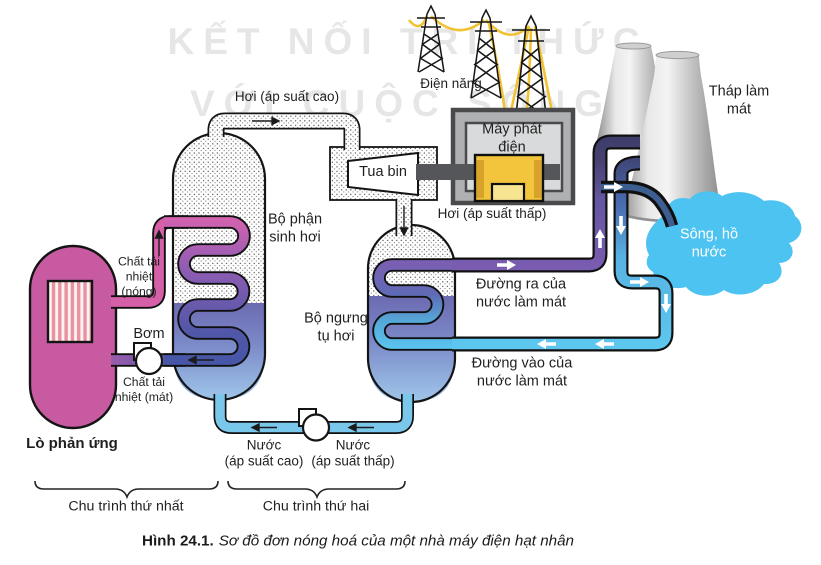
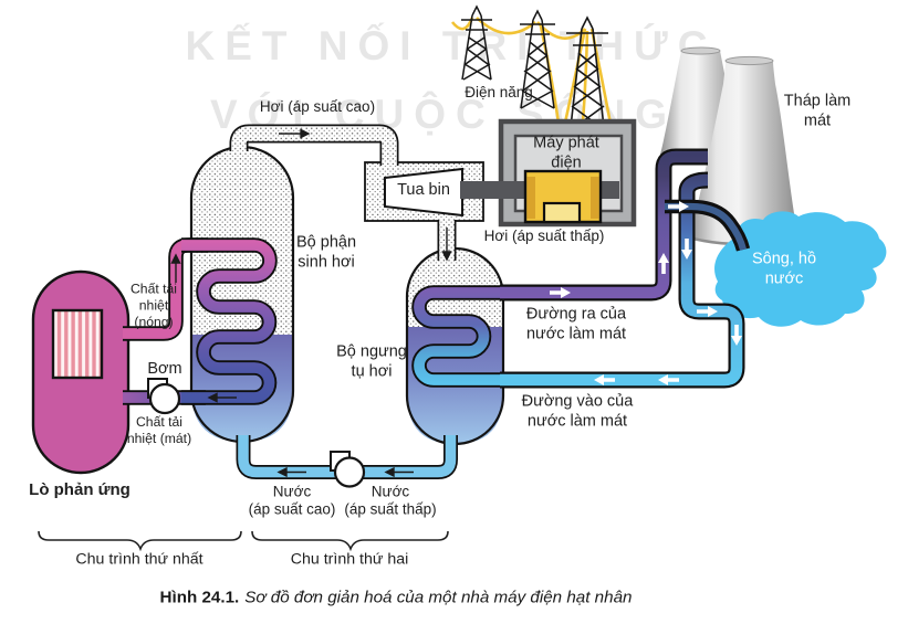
  KẾT NỐI TRIHỨC
  VỚI CUỘC SỐNG
  Hơi (áp suất cao)
  Điện năng
  Máy phát
  điện
  Tháp làm
  mát
  Tua bin
  Hơi (áp suất thấp)
  Sông, hồ
  nước
  Bộ phận
  sinh hơi
  Bộ ngưng
  tụ hơi
  Đường ra của
  nước làm mát
  Đường vào của
  nước làm mát
  Chất tải
  nhiệt
  (nóng)
  Bơm
  Chất tải
  nhiệt (mát)
  Lò phản ứng
  Nước
  (áp suất cao)
  Nước
  (áp suất thấp)
  Chu trình thứ nhất
  Chu trình thứ hai
- Hình 24.1. Sơ đồ đơn nóng hoá của một nhà máy điện hạt nhân
+ Hình 24.1. Sơ đồ đơn giản hoá của một nhà máy điện hạt nhân
